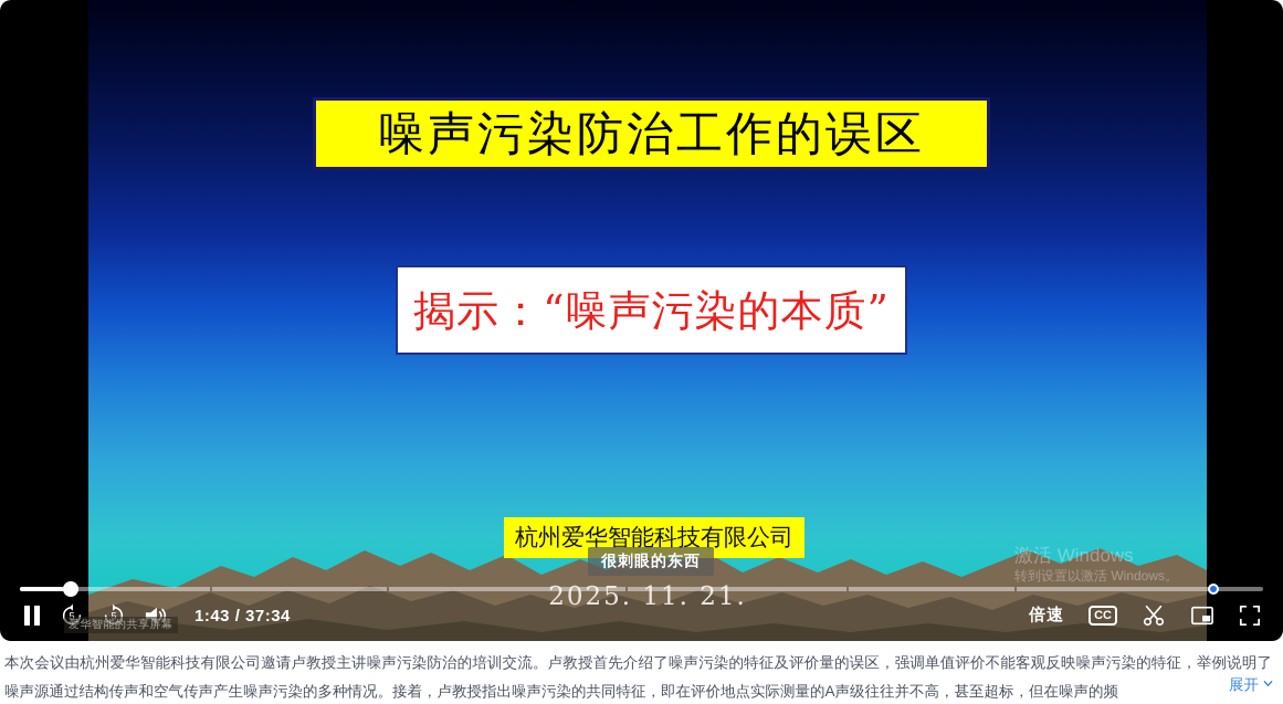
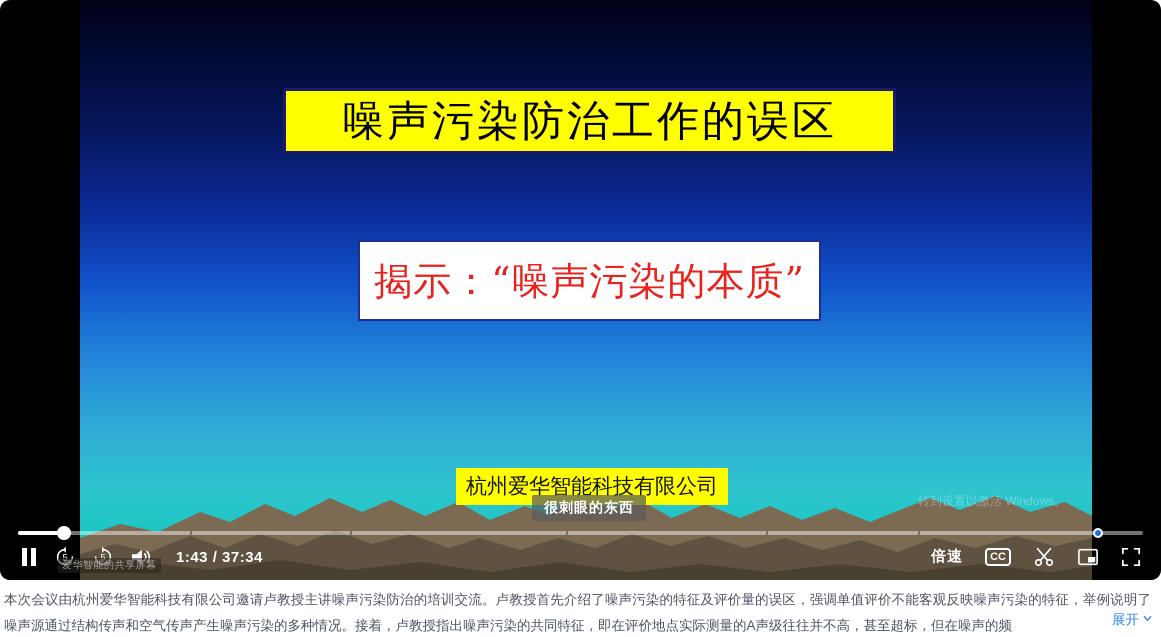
  噪声污染防治工作的误区
  揭示：“噪声污染的本质”
  杭州爱华智能科技有限公司
  很刺眼的东西
- 2025. 11. 21.
- 激活 Windows
  转到设置以激活 Windows。
  爱华智能的共享屏幕
  5
  5
  1:43 / 37:34
  倍速
  CC
  本次会议由杭州爱华智能科技有限公司邀请卢教授主讲噪声污染防治的培训交流。卢教授首先介绍了噪声污染的特征及评价量的误区，强调单值评价不能客观反映噪声污染的特征，举例说明了噪声源通过结构传声和空气传声产生噪声污染的多种情况。接着，卢教授指出噪声污染的共同特征，即在评价地点实际测量的A声级往往并不高，甚至超标，但在噪声的频
  展开
